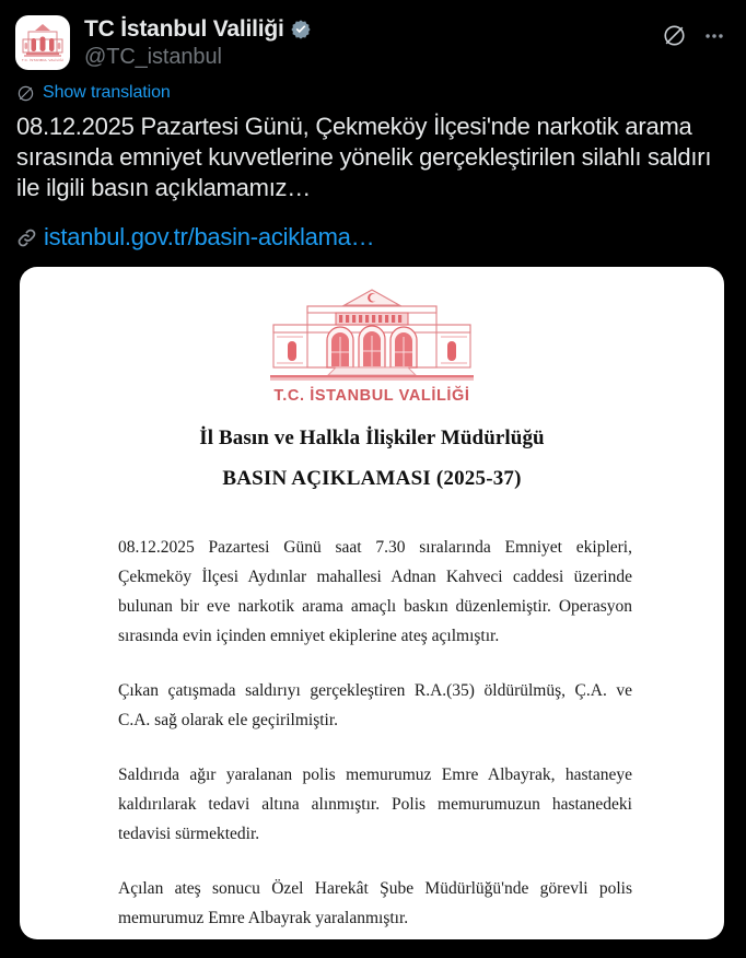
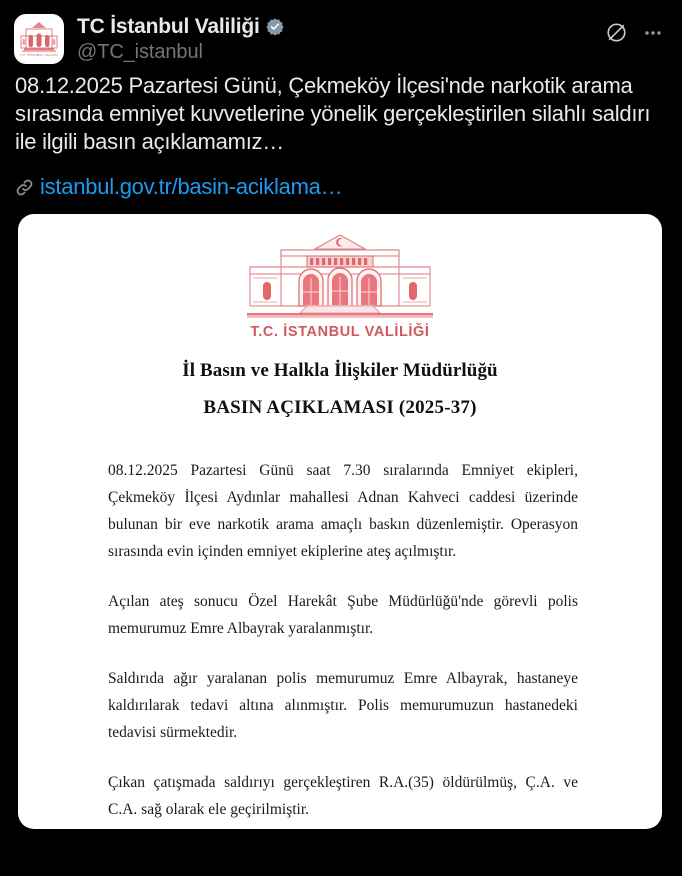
  TC İstanbul Valiliği
  @TC_istanbul
- Show translation
  08.12.2025 Pazartesi Günü, Çekmeköy İlçesi'nde narkotik arama sırasında emniyet kuvvetlerine yönelik gerçekleştirilen silahlı saldırı ile ilgili basın açıklamamız…
  istanbul.gov.tr/basin-aciklama…
  T.C. İSTANBUL VALİLİĞİ
  İl Basın ve Halkla İlişkiler Müdürlüğü
  BASIN AÇIKLAMASI (2025-37)
  08.12.2025 Pazartesi Günü saat 7.30 sıralarında Emniyet ekipleri, Çekmeköy İlçesi Aydınlar mahallesi Adnan Kahveci caddesi üzerinde bulunan bir eve narkotik arama amaçlı baskın düzenlemiştir. Operasyon sırasında evin içinden emniyet ekiplerine ateş açılmıştır.
- Çıkan çatışmada saldırıyı gerçekleştiren R.A.(35) öldürülmüş, Ç.A. ve C.A. sağ olarak ele geçirilmiştir.
+ Açılan ateş sonucu Özel Harekât Şube Müdürlüğü'nde görevli polis memurumuz Emre Albayrak yaralanmıştır.
  Saldırıda ağır yaralanan polis memurumuz Emre Albayrak, hastaneye kaldırılarak tedavi altına alınmıştır. Polis memurumuzun hastanedeki tedavisi sürmektedir.
- Açılan ateş sonucu Özel Harekât Şube Müdürlüğü'nde görevli polis memurumuz Emre Albayrak yaralanmıştır.
+ Çıkan çatışmada saldırıyı gerçekleştiren R.A.(35) öldürülmüş, Ç.A. ve C.A. sağ olarak ele geçirilmiştir.
